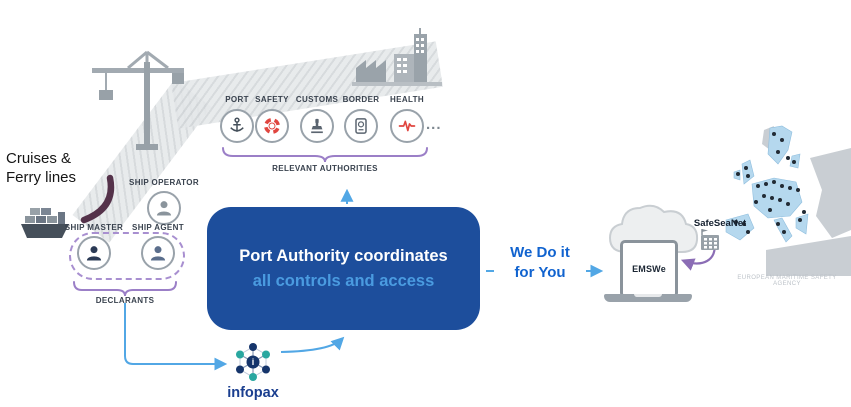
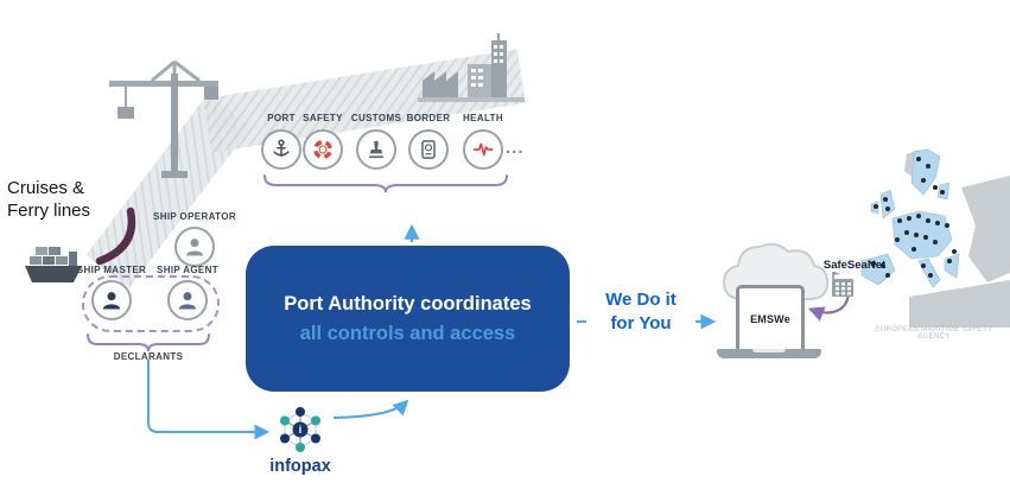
  Cruises &
  Ferry lines
  SHIP OPERATOR
  SHIP MASTER
  SHIP AGENT
  DECLARANTS
  PORT
  SAFETY
  CUSTOMS
  BORDER
  HEALTH
  ...
- RELEVANT AUTHORITIES
  Port Authority coordinates all controls and access
  We Do it
  for You
  i
  infopax
  EMSWe
  SafeSeaNet
